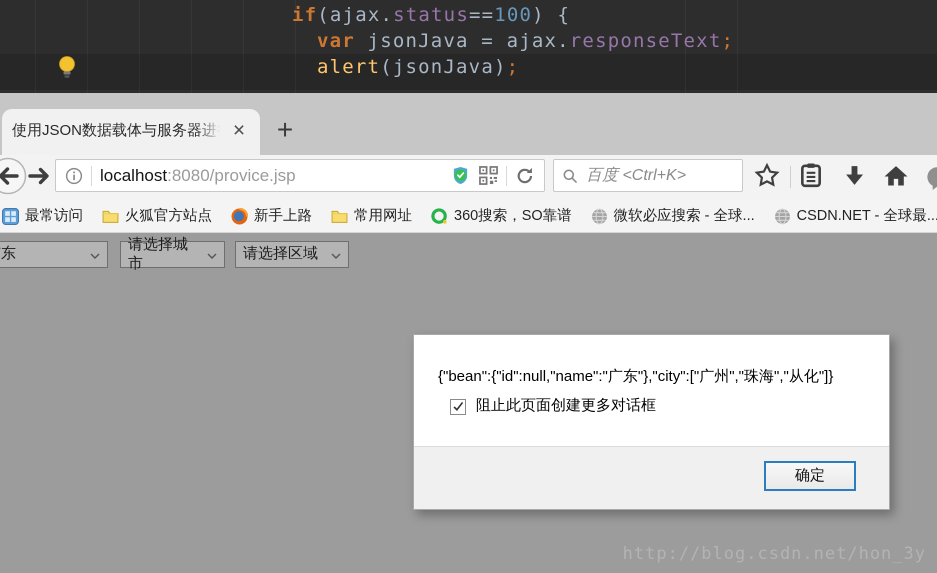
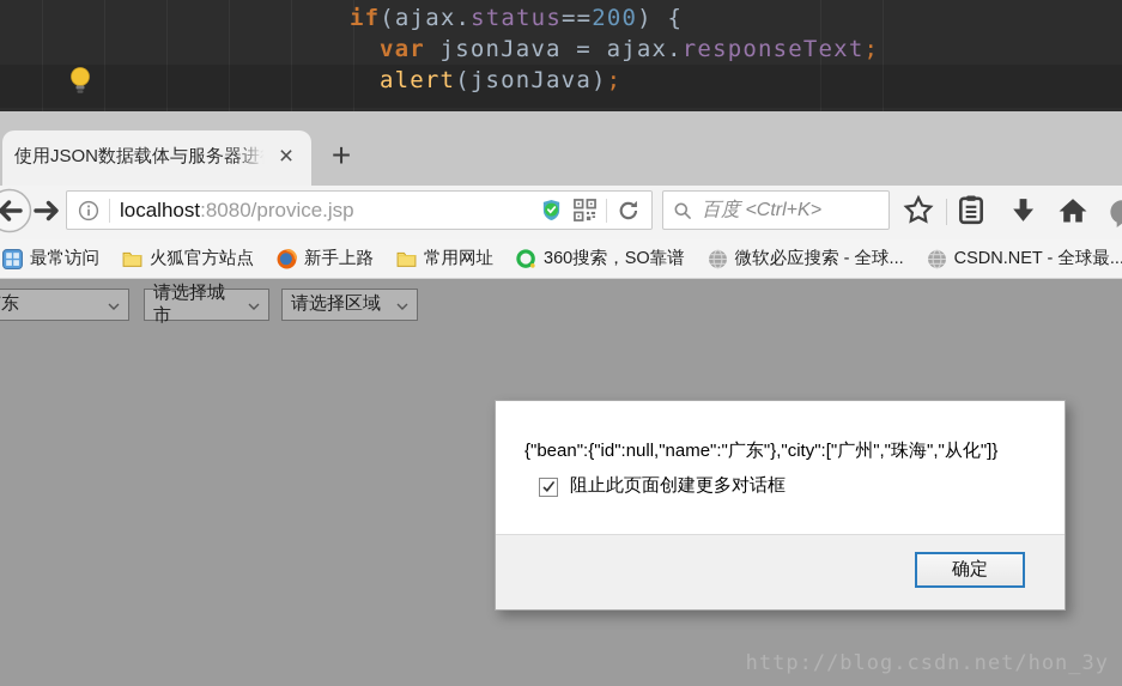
- if(ajax.status==100) {
+ if(ajax.status==200) {
  var jsonJava = ajax.responseText;
  alert(jsonJava);
  使用JSON数据载体与服务器
  ×
  +
  localhost:8080/provice.jsp
  百度 <Ctrl+K>
  最常访问
  火狐官方站点
  新手上路
  常用网址
  360搜索，SO靠谱
  微软必应搜索 - 全球...
  CSDN.NET - 全球最..
  请选择城市
  请选择区域
  {"bean":{"id":null,"name":"广东"},"city":["广州","珠海","从化"]}
  阻止此页面创建更多对话框
  确定
